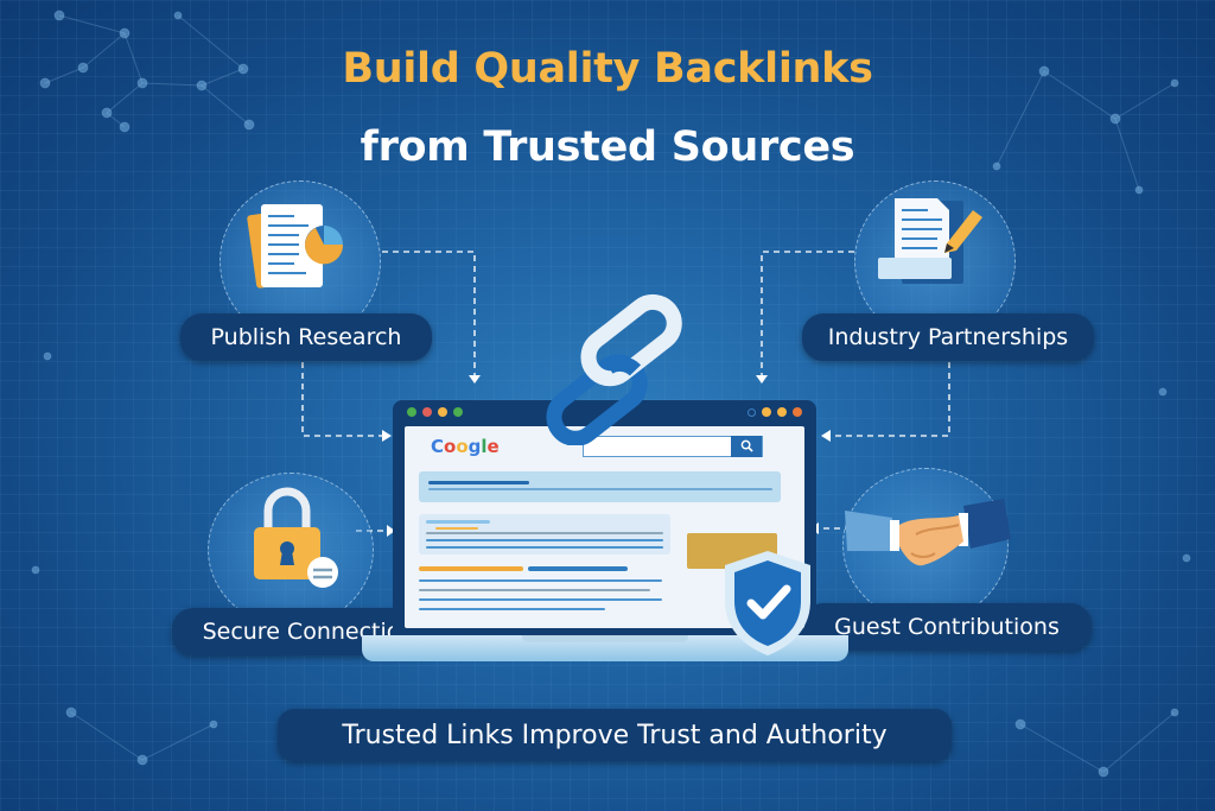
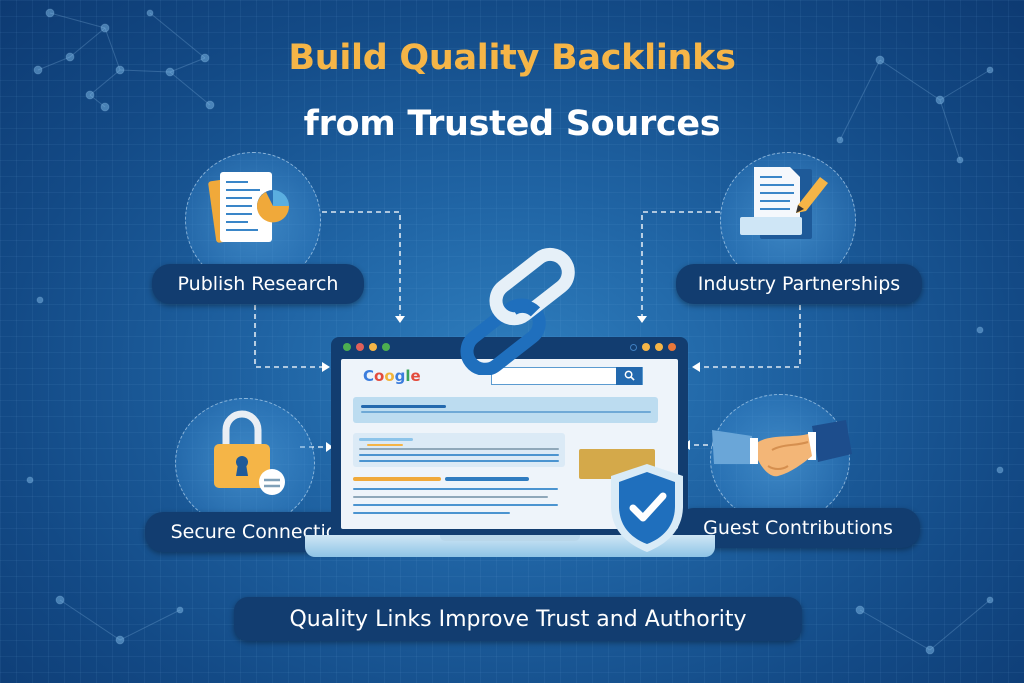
  Build Quality Backlinks
  from Trusted Sources
  Publish Research
  Industry Partnerships
  Secure Connecti
  Guest Contributions
  Coogle
- Trusted Links Improve Trust and Authority
+ Quality Links Improve Trust and Authority
